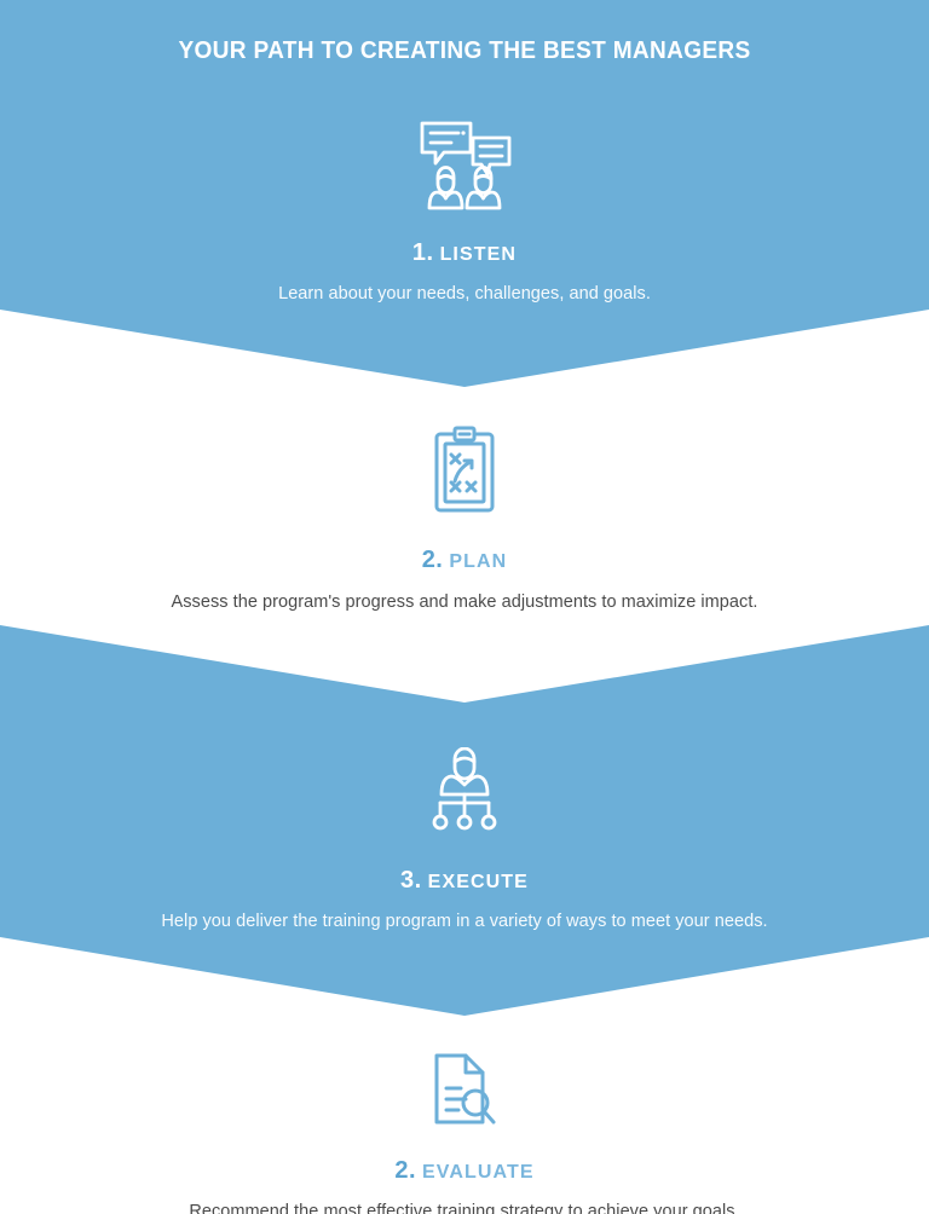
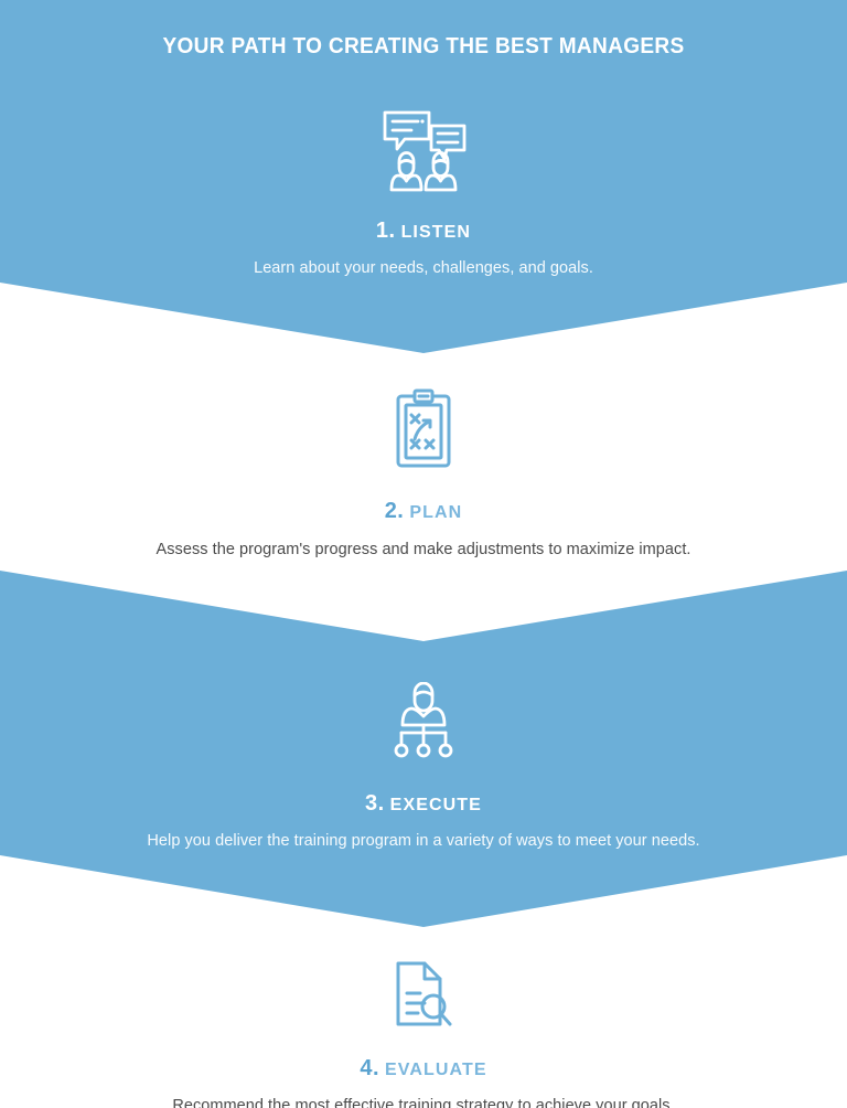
  YOUR PATH TO CREATING THE BEST MANAGERS
  1. LISTEN
  Learn about your needs, challenges, and goals.
  2. PLAN
  Assess the program's progress and make adjustments to maximize impact.
  3. EXECUTE
  Help you deliver the training program in a variety of ways to meet your needs.
- 2. EVALUATE
+ 4. EVALUATE
  Recommend the most effective training strategy to achieve your goals.
